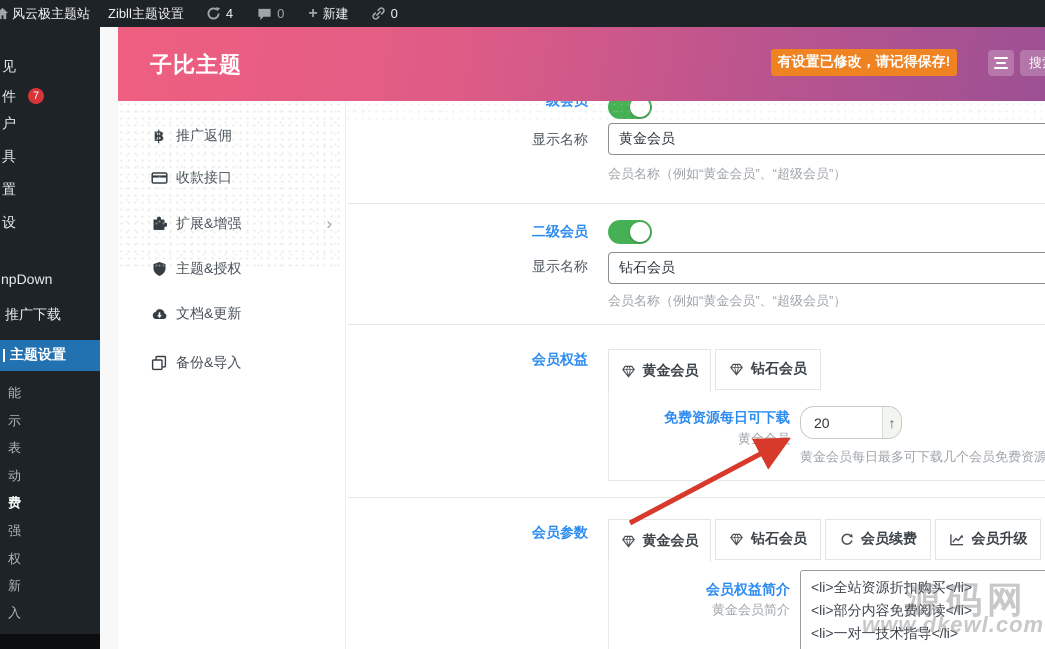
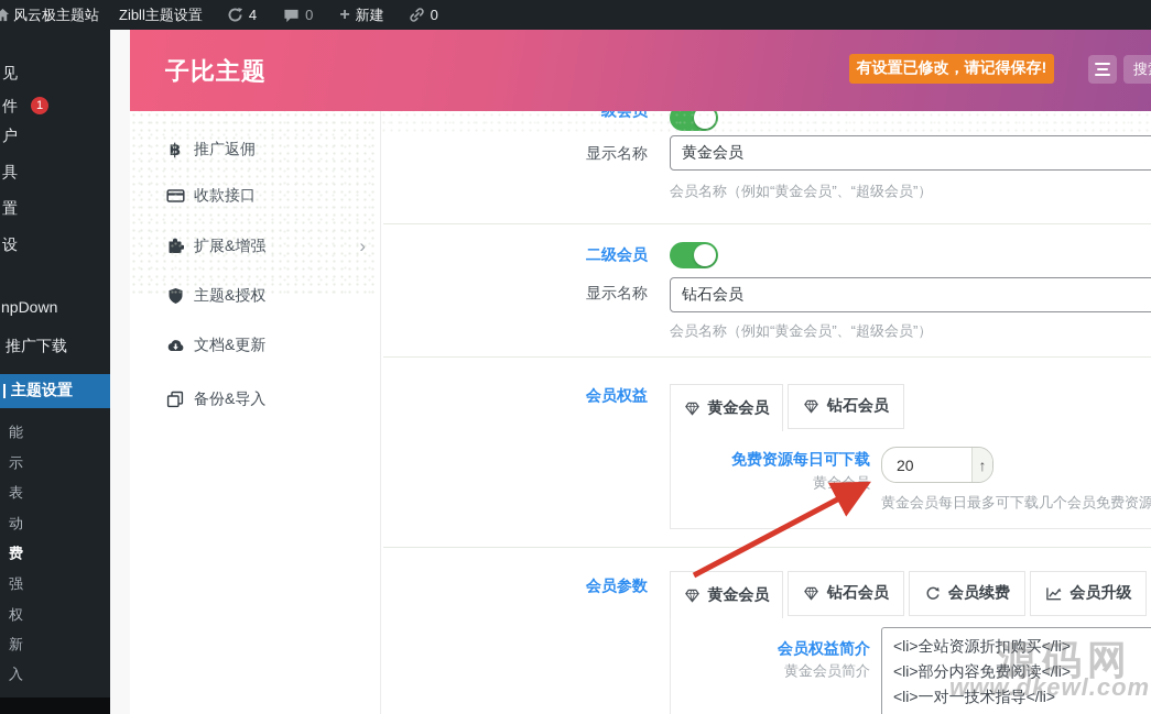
  见
  件
- 7
+ 1
  户
  具
  置
  设
  npDown
  推广下载
  主题设置
  能
  示
  表
  动
  费
  强
  权
  新
  入
  ฿
  推广返佣
  收款接口
  扩展&增强
  ›
  主题&授权
  文档&更新
  备份&导入
  显示名称
  黄金会员
  会员名称（例如“黄金会员”、“超级会员”）
  二级会员
  显示名称
  钻石会员
  会员名称（例如“黄金会员”、“超级会员”）
  会员权益
  黄金会员
  钻石会员
  免费资源每日可下载
  黄金会员
  20
  ↑
  黄金会员每日最多可下载几个会员免费资源
  会员参数
  黄金会员
  钻石会员
  会员续费
  会员升级
  会员权益简介
  黄金会员简介
  <li>全站资源折扣购买</li>
  <li>部分内容免费阅读</li>
  <li>一对一技术指导</li>
  子比主题
  有设置已修改，请记得保存!
  风云极主题站
  Zibll主题设置
  4
  0
  +
  新建
  0
  源码网
  www.dkewl.com
